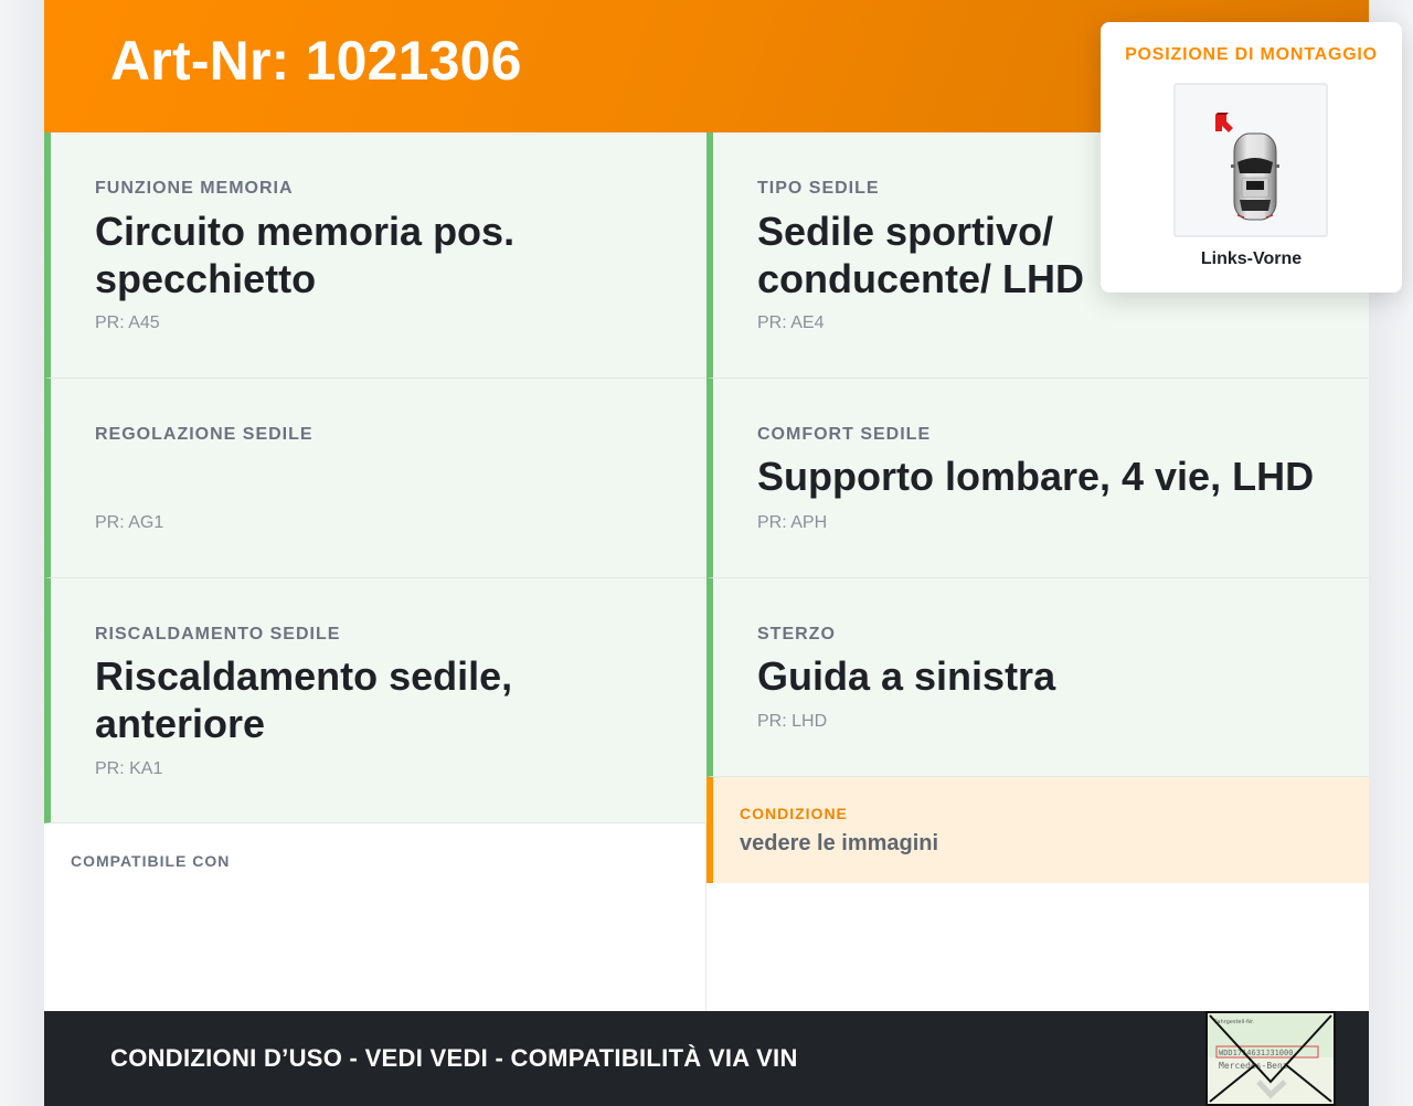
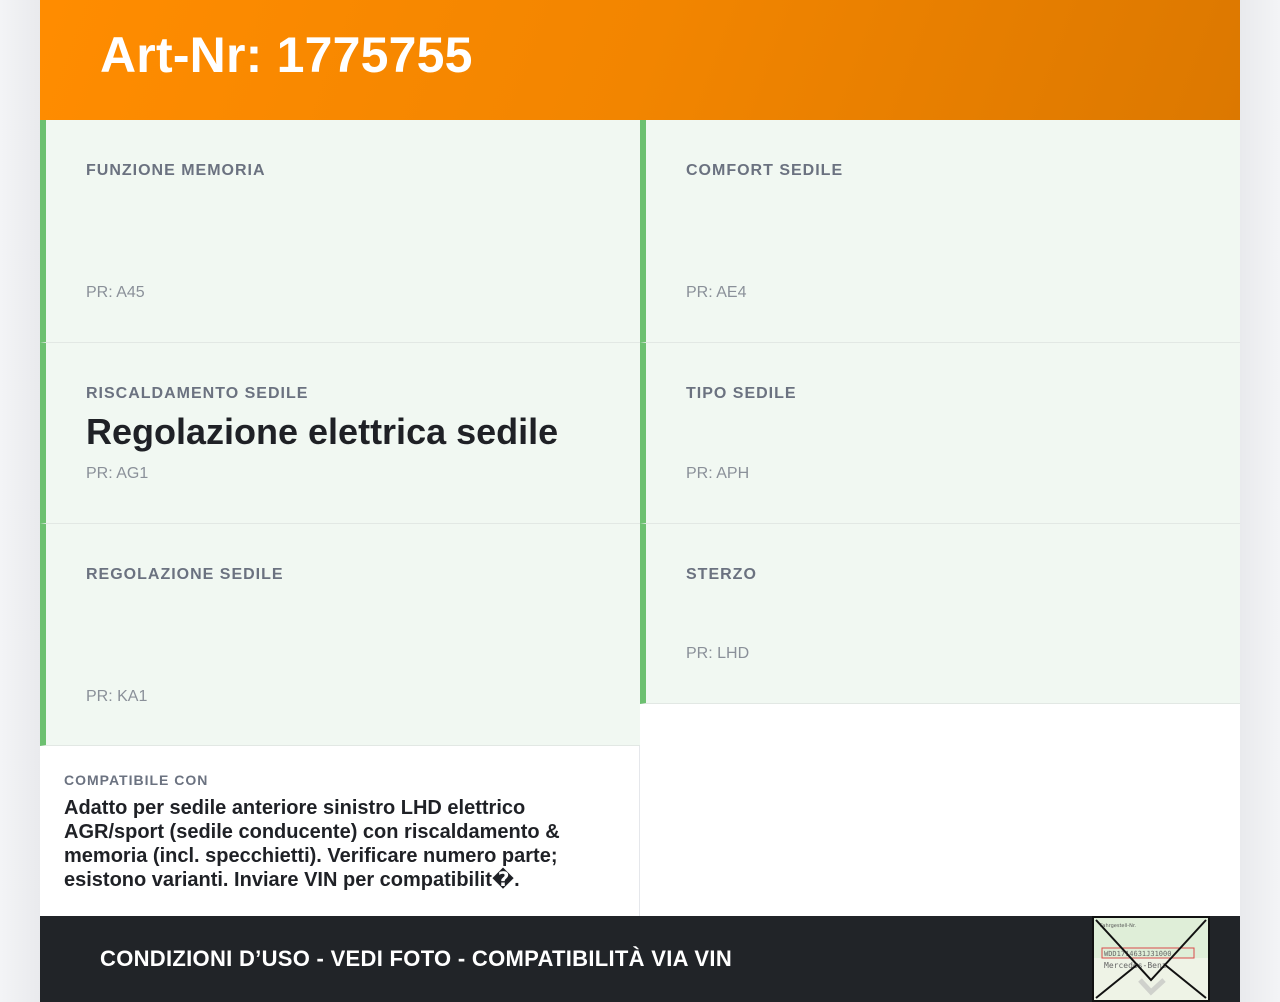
- Art-Nr: 1021306
+ Art-Nr: 1775755
  FUNZIONE MEMORIA
- Circuito memoria pos. specchietto
  PR: A45
- TIPO SEDILE
+ COMFORT SEDILE
- Sedile sportivo/ conducente/ LHD
  PR: AE4
- REGOLAZIONE SEDILE
+ RISCALDAMENTO SEDILE
+ Regolazione elettrica sedile
  PR: AG1
- COMFORT SEDILE
+ TIPO SEDILE
- Supporto lombare, 4 vie, LHD
  PR: APH
- RISCALDAMENTO SEDILE
+ REGOLAZIONE SEDILE
- Riscaldamento sedile, anteriore
  PR: KA1
  STERZO
- Guida a sinistra
  PR: LHD
- CONDIZIONE
- vedere le immagini
  COMPATIBILE CON
+ Adatto per sedile anteriore sinistro LHD elettrico AGR/sport (sedile conducente) con riscaldamento & memoria (incl. specchietti). Verificare numero parte; esistono varianti. Inviare VIN per compatibilit�.
- CONDIZIONI D’USO - VEDI VEDI - COMPATIBILITÀ VIA VIN
+ CONDIZIONI D’USO - VEDI FOTO - COMPATIBILITÀ VIA VIN
  WDD174631J31000
  Merceds-Ben
- POSIZIONE DI MONTAGGIO
- Links-Vorne
